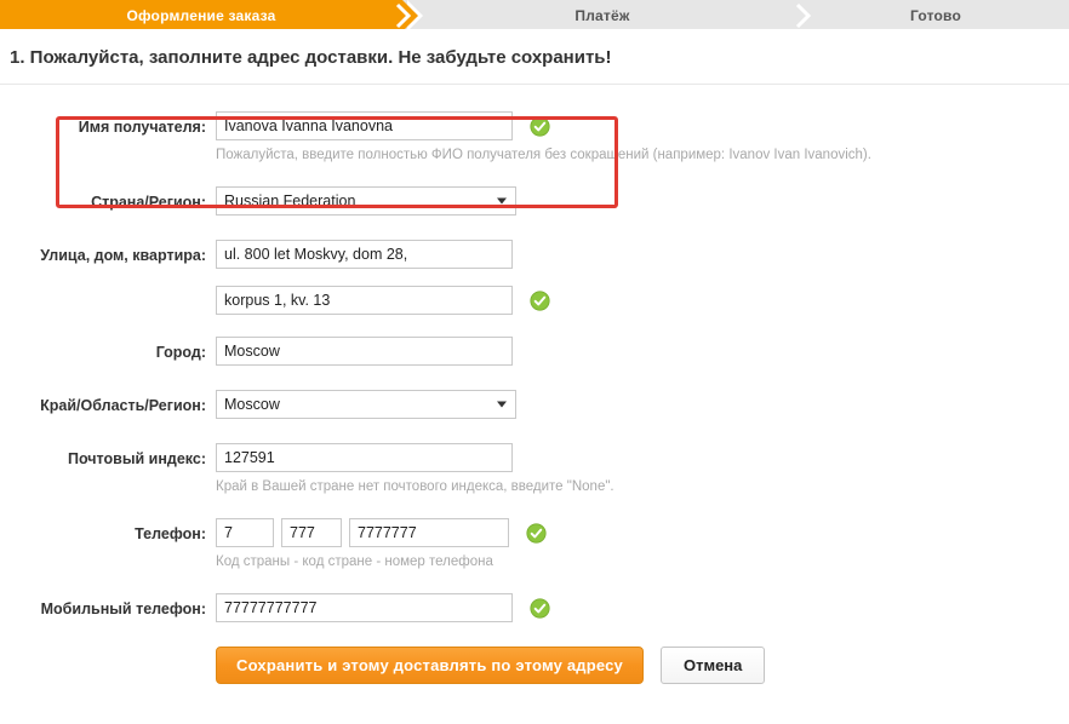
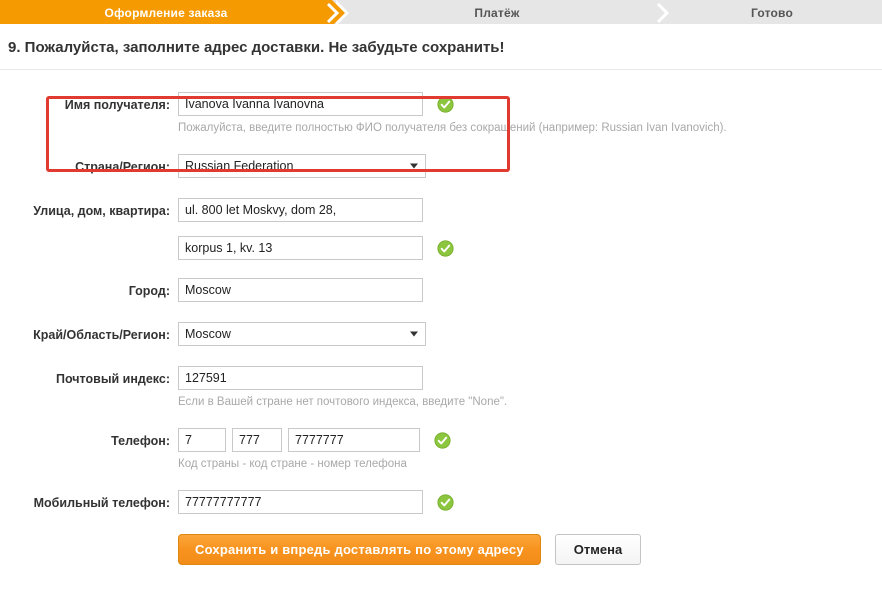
  Оформление заказа
  Платёж
  Готово
- 1. Пожалуйста, заполните адрес доставки. Не забудьте сохранить!
+ 9. Пожалуйста, заполните адрес доставки. Не забудьте сохранить!
  Имя получателя:
  Ivanova Ivanna Ivanovna
- Пожалуйста, введите полностью ФИО получателя без сокращений (например: Ivanov Ivan Ivanovich).
+ Пожалуйста, введите полностью ФИО получателя без сокращений (например: Russian Ivan Ivanovich).
  Страна/Регион:
  Russian Federation
  Улица, дом, квартира:
  ul. 800 let Moskvy, dom 28,
  korpus 1, kv. 13
  Город:
  Moscow
  Край/Область/Регион:
  Moscow
  Почтовый индекс:
  127591
- Край в Вашей стране нет почтового индекса, введите "None".
+ Если в Вашей стране нет почтового индекса, введите "None".
  Телефон:
  7
  777
  7777777
  Код страны - код стране - номер телефона
  Мобильный телефон:
  77777777777
- Сохранить и этому доставлять по этому адресу
+ Сохранить и впредь доставлять по этому адресу
  Отмена
